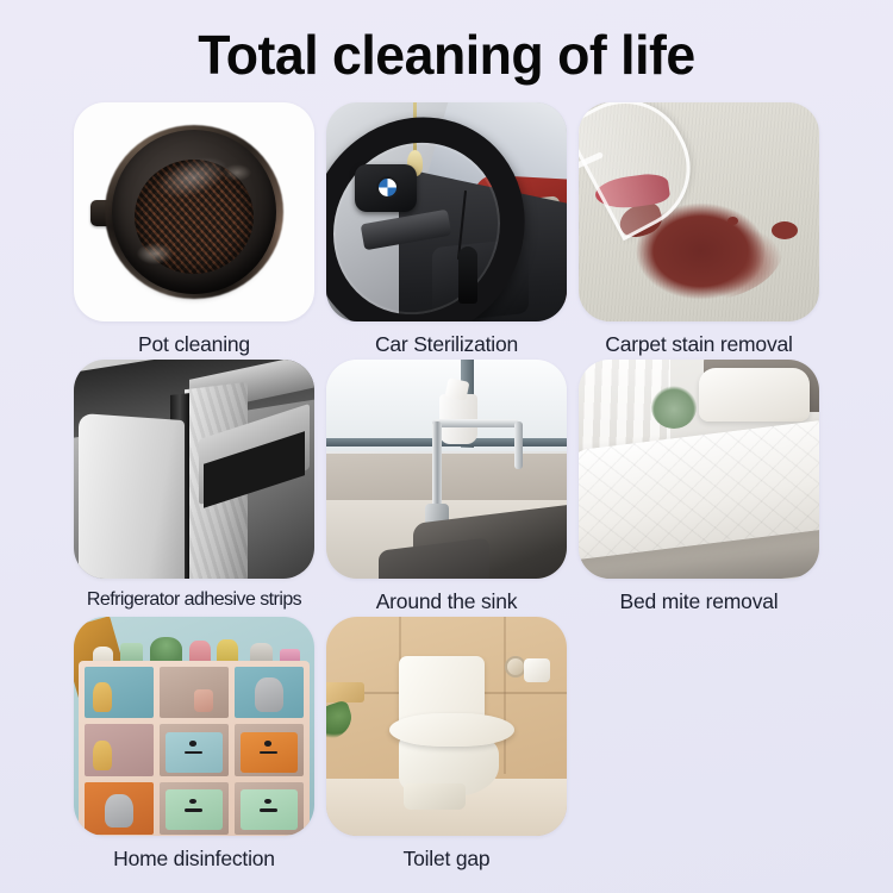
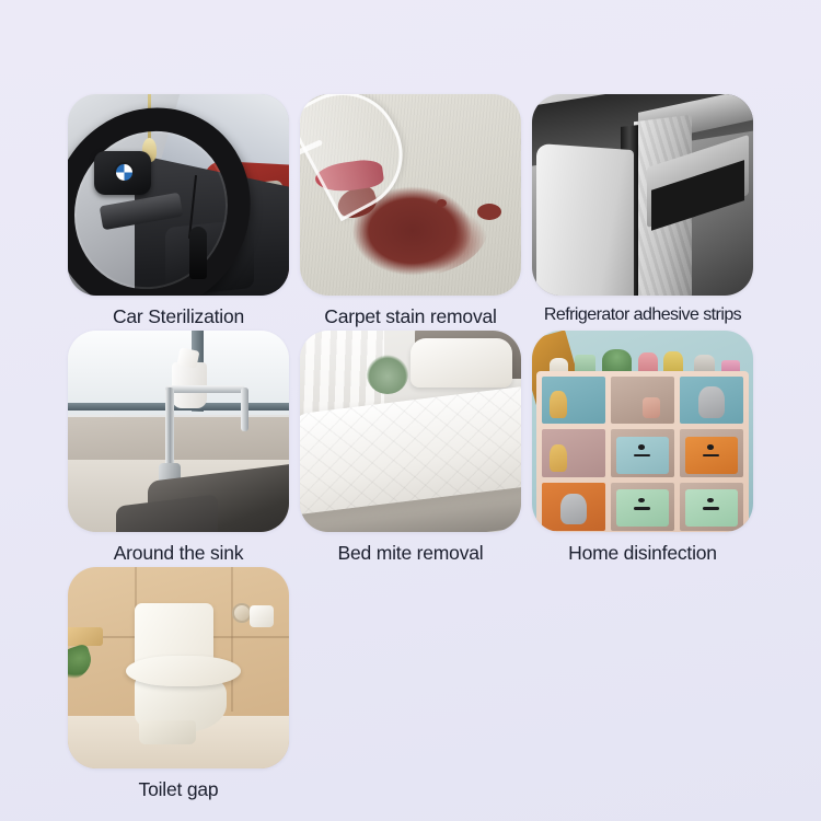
- Total cleaning of life
- Pot cleaning
  Car Sterilization
  Carpet stain removal
  Refrigerator adhesive strips
  Around the sink
  Bed mite removal
  Home disinfection
  Toilet gap
